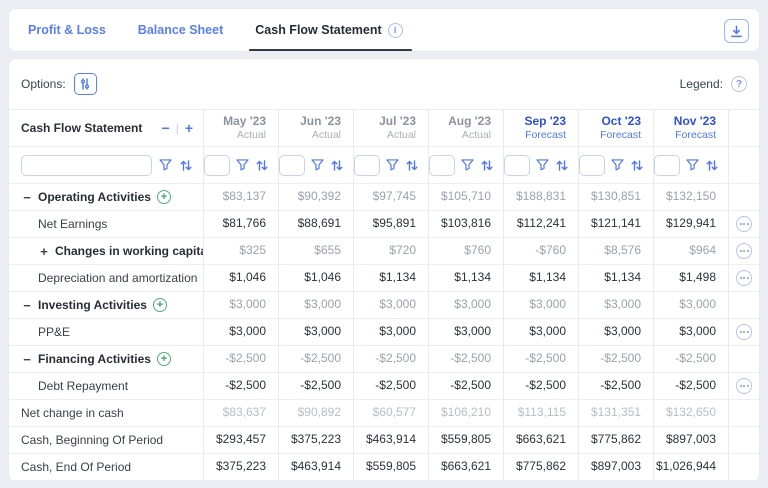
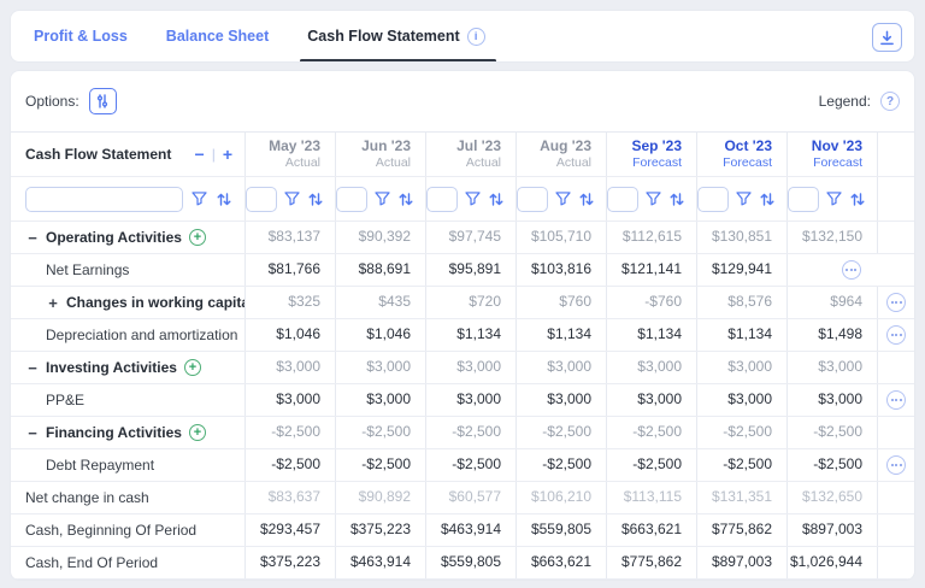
  Profit & Loss
  Balance Sheet
  Cash Flow Statement
  i
  Options:
  Legend:
  ?
  Cash Flow Statement
  −
  |
  +
  May '23
  Actual
  Jun '23
  Actual
  Jul '23
  Actual
  Aug '23
  Actual
  Sep '23
  Forecast
  Oct '23
  Forecast
  Nov '23
  Forecast
  −
  Operating Activities
  +
  $83,137
  $90,392
  $97,745
  $105,710
- $188,831
+ $112,615
  $130,851
  $132,150
  Net Earnings
  $81,766
  $88,691
  $95,891
  $103,816
- $112,241
  $121,141
  $129,941
  +
  Changes in working capit
  $325
- $655
+ $435
  $720
  $760
  -$760
  $8,576
  $964
  Depreciation and amortization
  $1,046
  $1,046
  $1,134
  $1,134
  $1,134
  $1,134
  $1,498
  −
  Investing Activities
  +
  $3,000
  $3,000
  $3,000
  $3,000
  $3,000
  $3,000
  $3,000
  PP&E
  $3,000
  $3,000
  $3,000
  $3,000
  $3,000
  $3,000
  $3,000
  −
  Financing Activities
  +
  -$2,500
  -$2,500
  -$2,500
  -$2,500
  -$2,500
  -$2,500
  -$2,500
  Debt Repayment
  -$2,500
  -$2,500
  -$2,500
  -$2,500
  -$2,500
  -$2,500
  -$2,500
  Net change in cash
  $83,637
  $90,892
  $60,577
  $106,210
  $113,115
  $131,351
  $132,650
  Cash, Beginning Of Period
  $293,457
  $375,223
  $463,914
  $559,805
  $663,621
  $775,862
  $897,003
  Cash, End Of Period
  $375,223
  $463,914
  $559,805
  $663,621
  $775,862
  $897,003
  $1,026,944
